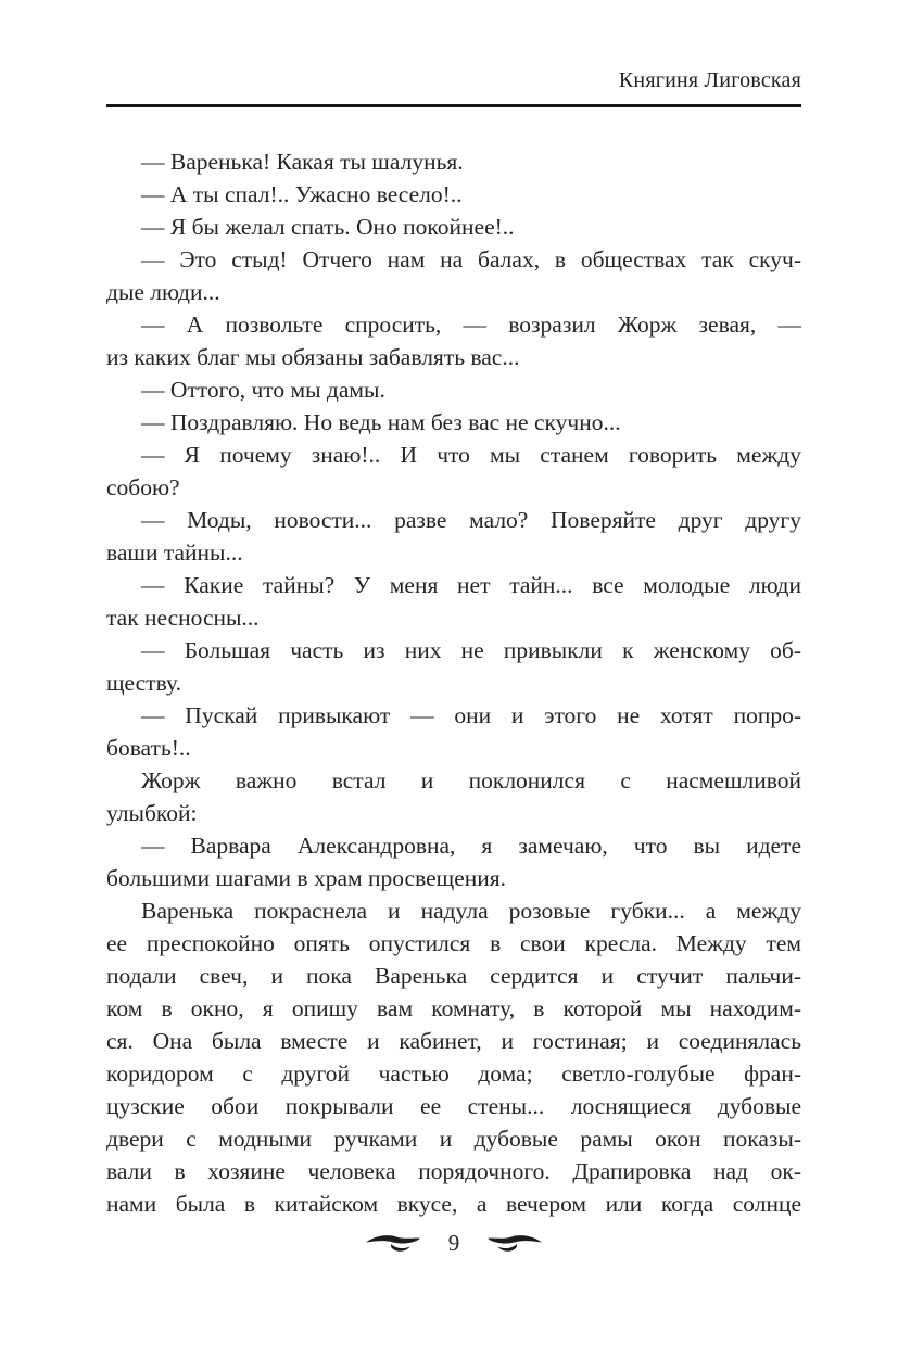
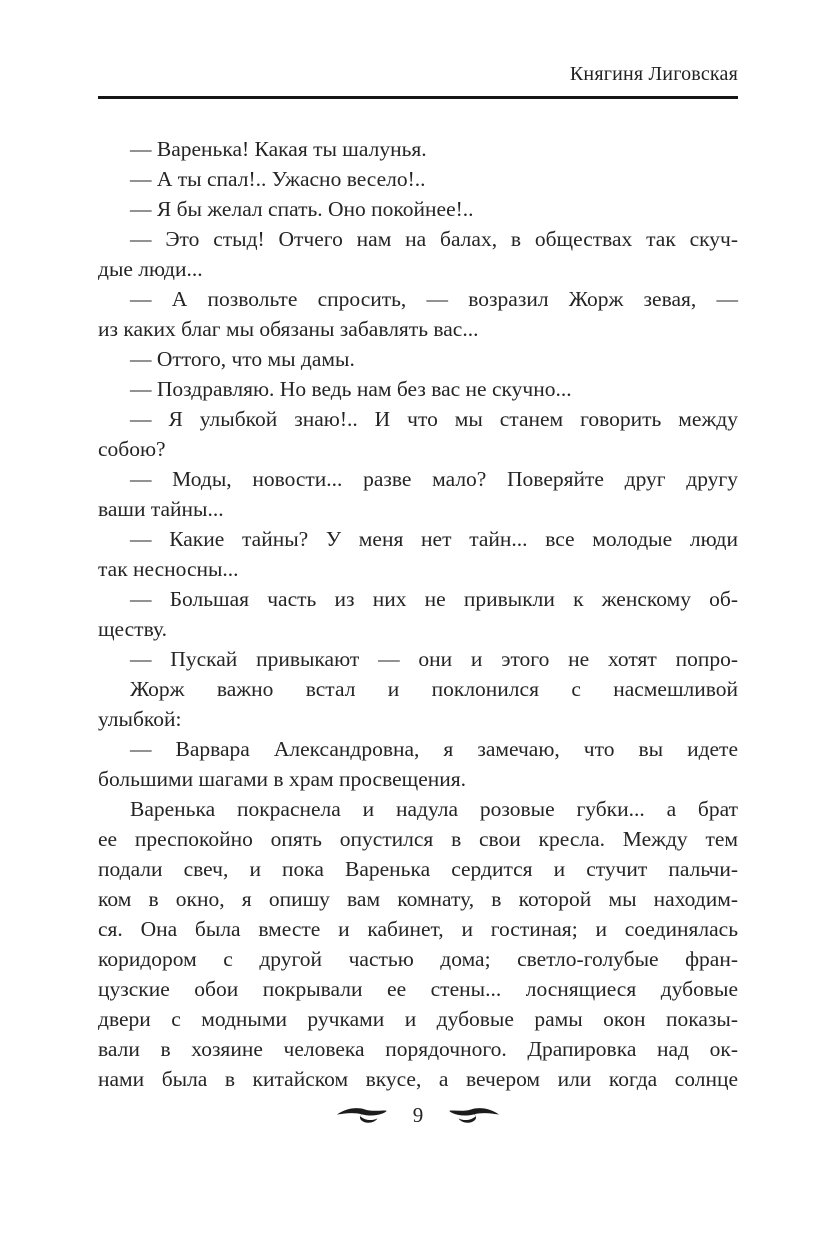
  Княгиня Лиговская
  — Варенька! Какая ты шалунья.
  — А ты спал!.. Ужасно весело!..
  — Я бы желал спать. Оно покойнее!..
  — Это стыд! Отчего нам на балах, в обществах так скуч-
  дые люди...
  — А позвольте спросить, — возразил Жорж зевая, —
  из каких благ мы обязаны забавлять вас...
  — Оттого, что мы дамы.
  — Поздравляю. Но ведь нам без вас не скучно...
- — Я почему знаю!.. И что мы станем говорить между
+ — Я улыбкой знаю!.. И что мы станем говорить между
  собою?
  — Моды, новости... разве мало? Поверяйте друг другу
  ваши тайны...
  — Какие тайны? У меня нет тайн... все молодые люди
  так несносны...
  — Большая часть из них не привыкли к женскому об-
  ществу.
  — Пускай привыкают — они и этого не хотят попро-
- бовать!..
  Жорж важно встал и поклонился с насмешливой
  улыбкой:
  — Варвара Александровна, я замечаю, что вы идете
  большими шагами в храм просвещения.
- Варенька покраснела и надула розовые губки... а между
+ Варенька покраснела и надула розовые губки... а брат
  ее преспокойно опять опустился в свои кресла. Между тем
  подали свеч, и пока Варенька сердится и стучит пальчи-
  ком в окно, я опишу вам комнату, в которой мы находим-
  ся. Она была вместе и кабинет, и гостиная; и соединялась
  коридором с другой частью дома; светло-голубые фран-
  цузские обои покрывали ее стены... лоснящиеся дубовые
  двери с модными ручками и дубовые рамы окон показы-
  вали в хозяине человека порядочного. Драпировка над ок-
  нами была в китайском вкусе, а вечером или когда солнце
  9
